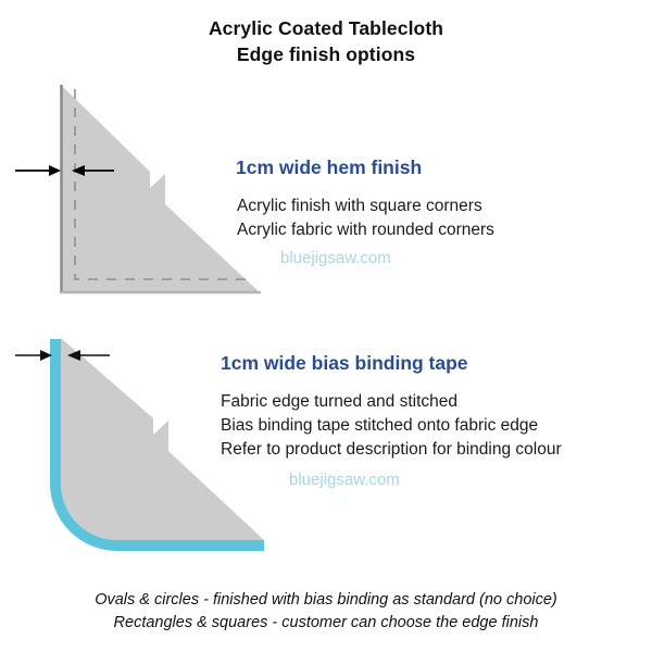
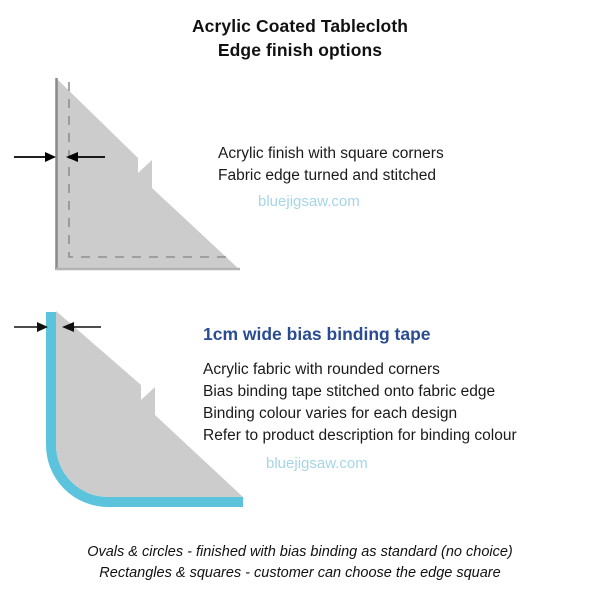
  Acrylic Coated Tablecloth
  Edge finish options
- 1cm wide hem finish
  Acrylic finish with square corners
- Acrylic fabric with rounded corners
+ Fabric edge turned and stitched
  bluejigsaw.com
  1cm wide bias binding tape
- Fabric edge turned and stitched
+ Acrylic fabric with rounded corners
  Bias binding tape stitched onto fabric edge
+ Binding colour varies for each design
  Refer to product description for binding colour
  bluejigsaw.com
  Ovals & circles - finished with bias binding as standard (no choice)
- Rectangles & squares - customer can choose the edge finish
+ Rectangles & squares - customer can choose the edge square
